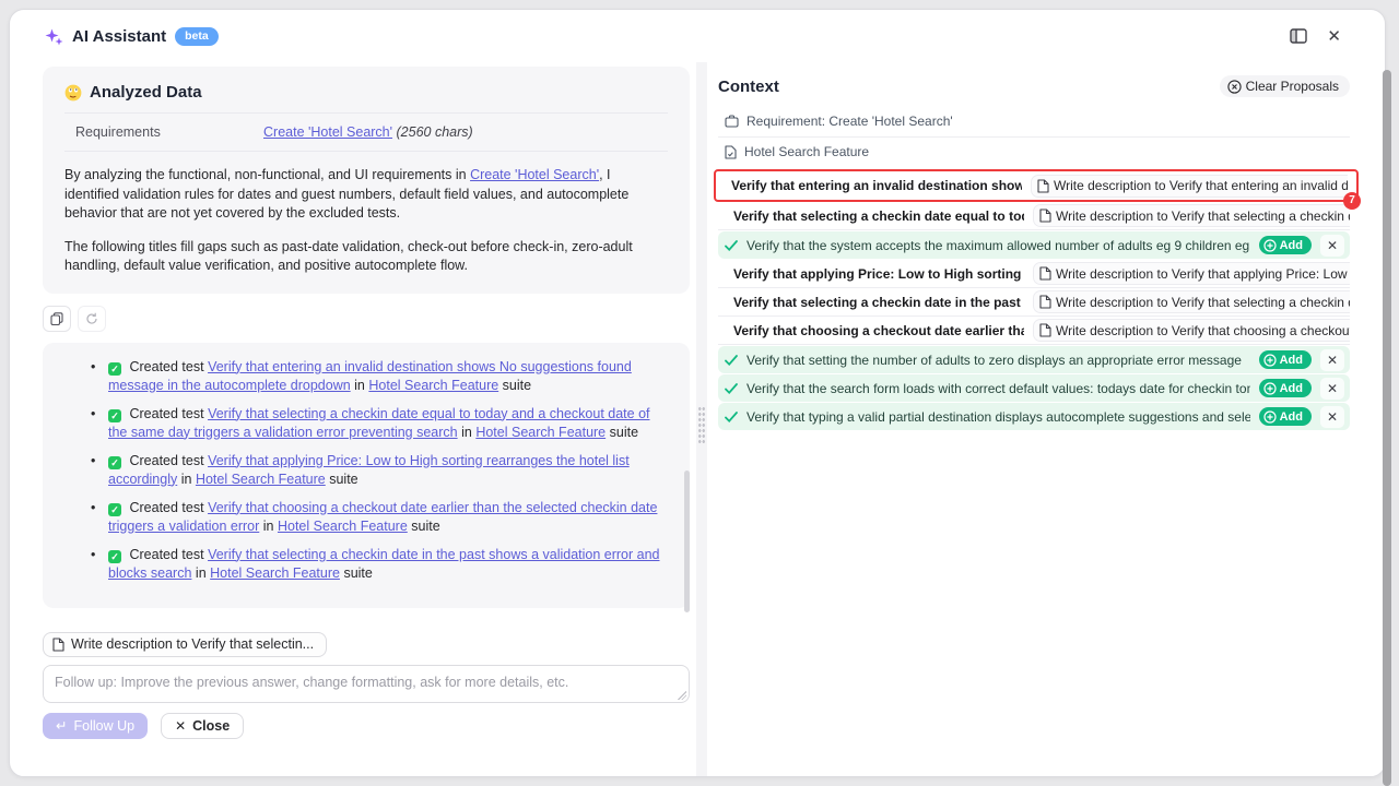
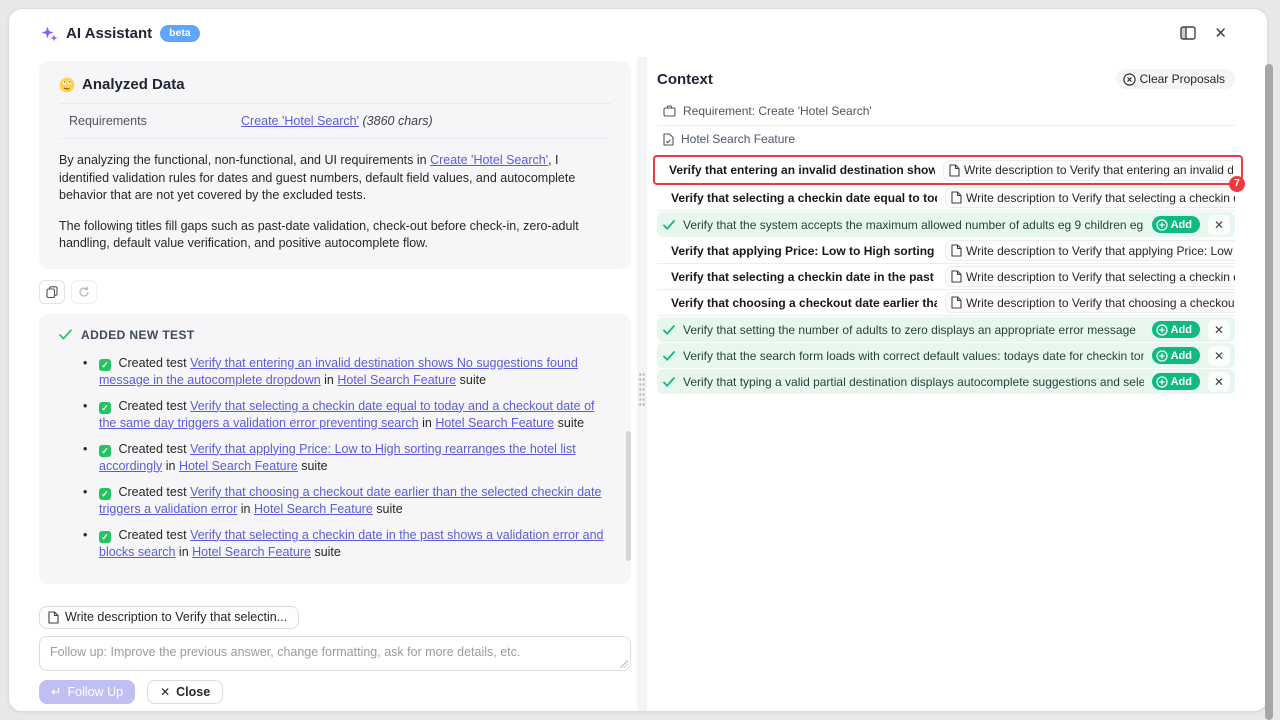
  AI Assistant
  beta
  ✕
  Analyzed Data
  Requirements
- Create 'Hotel Search' (2560 chars)
+ Create 'Hotel Search' (3860 chars)
  By analyzing the functional, non-functional, and UI requirements in Create 'Hotel Search', I identified validation rules for dates and guest numbers, default field values, and autocomplete behavior that are not yet covered by the excluded tests.
  The following titles fill gaps such as past-date validation, check-out before check-in, zero-adult handling, default value verification, and positive autocomplete flow.
+ ADDED NEW TEST
  •
  ✓ Created test Verify that entering an invalid destination shows No suggestions found message in the autocomplete dropdown in Hotel Search Feature suite
  •
  ✓ Created test Verify that selecting a checkin date equal to today and a checkout date of the same day triggers a validation error preventing search in Hotel Search Feature suite
  •
  ✓ Created test Verify that applying Price: Low to High sorting rearranges the hotel list accordingly in Hotel Search Feature suite
  •
  ✓ Created test Verify that choosing a checkout date earlier than the selected checkin date triggers a validation error in Hotel Search Feature suite
  •
  ✓ Created test Verify that selecting a checkin date in the past shows a validation error and blocks search in Hotel Search Feature suite
  Write description to Verify that selectin...
  Follow up: Improve the previous answer, change formatting, ask for more details, etc.
  ↵
  Follow Up
  ✕
  Close
  Context
  Clear Proposals
  Requirement: Create 'Hotel Search'
  Hotel Search Feature
  Verify that entering an invalid destination show
  Write description to Verify that entering an invalid d
  7
  Verify that selecting a checkin date equal to to
  Write description to Verify that selecting a checkin
  Verify that the system accepts the maximum allowed number of adults eg 9 children eg
  Add
  ✕
  Verify that applying Price: Low to High sorting
  Write description to Verify that applying Price: Low
  Verify that selecting a checkin date in the past
  Write description to Verify that selecting a checkin
  Verify that choosing a checkout date earlier th
  Write description to Verify that choosing a checkou
  Verify that setting the number of adults to zero displays an appropriate error message
  Add
  ✕
  Verify that the search form loads with correct default values: todays date for checkin to
  Add
  ✕
  Verify that typing a valid partial destination displays autocomplete suggestions and sele
  Add
  ✕
